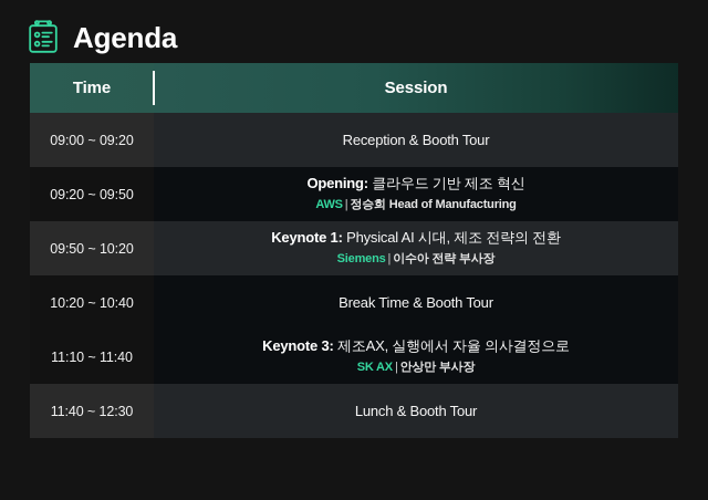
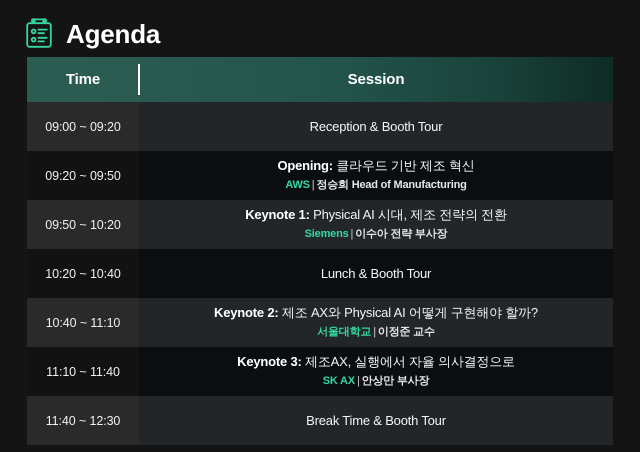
  Agenda
  Time	Session
  09:00 ~ 09:20	Reception & Booth Tour
  09:20 ~ 09:50	Opening: 클라우드 기반 제조 혁신AWS | 정승희 Head of Manufacturing
  09:50 ~ 10:20	Keynote 1: Physical AI 시대, 제조 전략의 전환Siemens | 이수아 전략 부사장
- 10:20 ~ 10:40	Break Time & Booth Tour
+ 10:20 ~ 10:40	Lunch & Booth Tour
+ 10:40 ~ 11:10	Keynote 2: 제조 AX와 Physical AI 어떻게 구현해야 할까?서울대학교 | 이정준 교수
  11:10 ~ 11:40	Keynote 3: 제조AX, 실행에서 자율 의사결정으로SK AX | 안상만 부사장
- 11:40 ~ 12:30	Lunch & Booth Tour
+ 11:40 ~ 12:30	Break Time & Booth Tour
